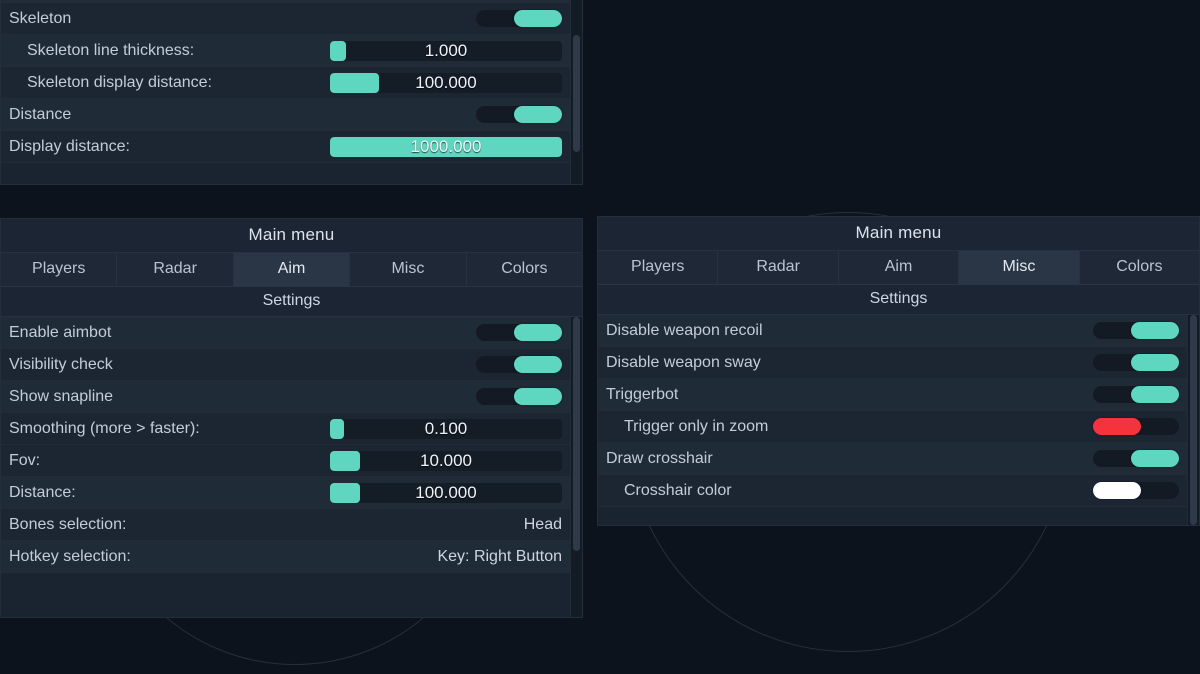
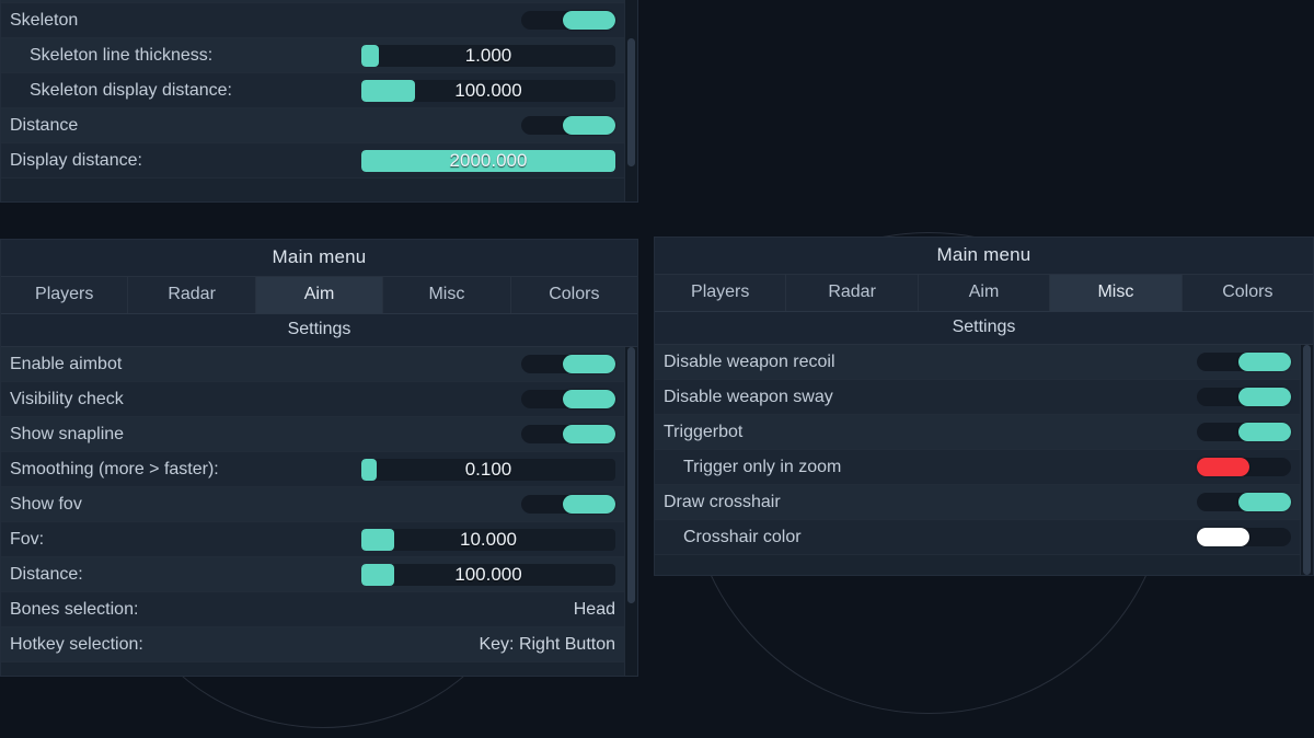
  Skeleton
  Skeleton line thickness:
  1.000
  Skeleton display distance:
  100.000
  Distance
  Display distance:
- 1000.000
+ 2000.000
  Main menu
  Players
  Radar
  Aim
  Misc
  Colors
  Settings
  Enable aimbot
  Visibility check
  Show snapline
  Smoothing (more > faster):
  0.100
+ Show fov
  Fov:
  10.000
  Distance:
  100.000
  Bones selection:
  Head
  Hotkey selection:
  Key: Right Button
  Main menu
  Players
  Radar
  Aim
  Misc
  Colors
  Settings
  Disable weapon recoil
  Disable weapon sway
  Triggerbot
  Trigger only in zoom
  Draw crosshair
  Crosshair color
